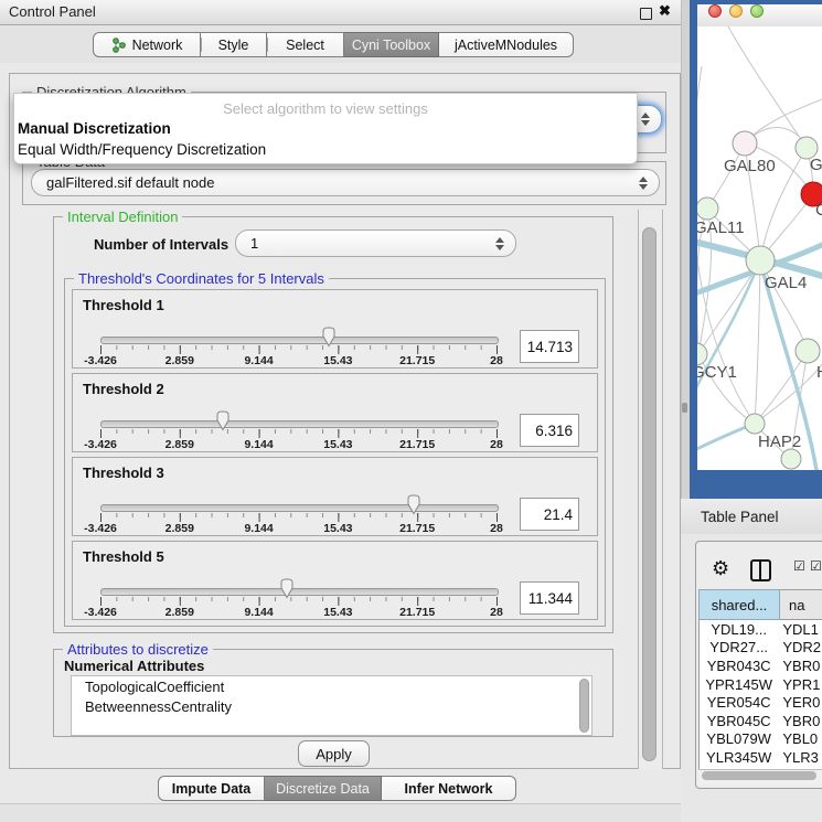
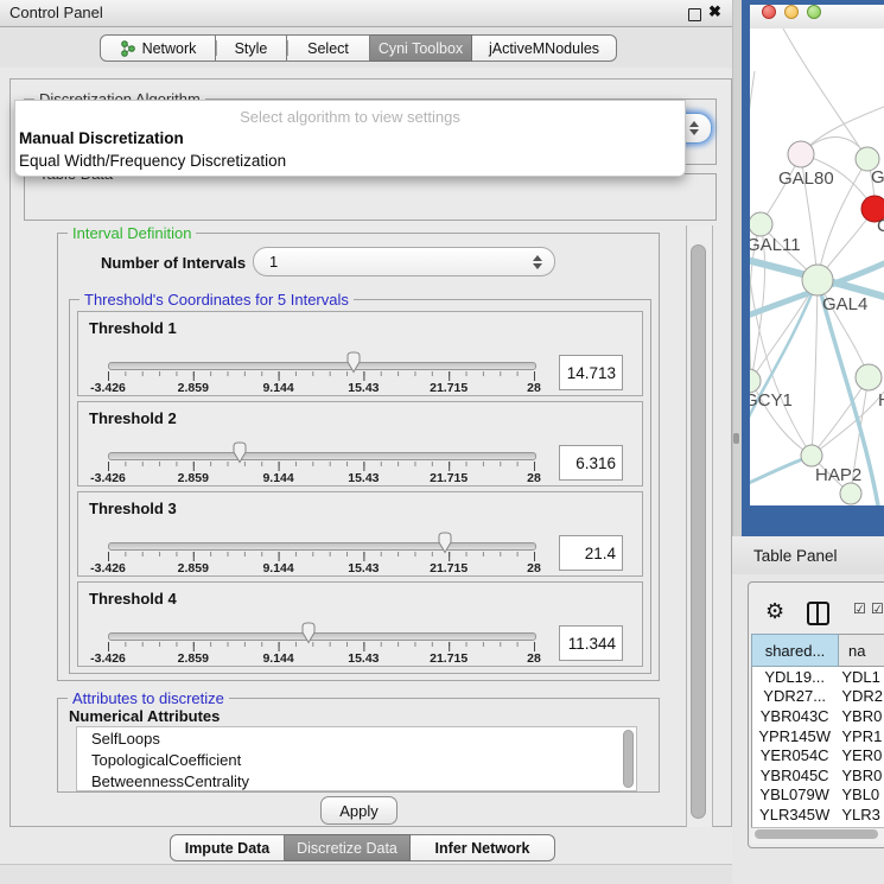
  Control Panel
  ✖
  Network
  Style
  Select
  Cyni Toolbox
  jActiveMNodules
  Select algorithm to view settings
  Manual Discretization
  Equal Width/Frequency Discretization
- galFiltered.sif default node
  Interval Definition
  Number of Intervals
  1
  Threshold's Coordinates for 5 Intervals
  Threshold 1
  -3.426
  2.859
  9.144
  15.43
  21.715
  28
  14.713
  Threshold 2
  -3.426
  2.859
  9.144
  15.43
  21.715
  28
  6.316
  Threshold 3
  -3.426
  2.859
  9.144
  15.43
  21.715
  28
  21.4
- Threshold 5
+ Threshold 4
  -3.426
  2.859
  9.144
  15.43
  21.715
  28
  11.344
  Attributes to discretize
  Numerical Attributes
+ SelfLoops
  TopologicalCoefficient
  BetweennessCentrality
  Apply
  Impute Data
  Discretize Data
  Infer Network
  GAL80
  C
  GAL11
  GAL4
  GCY1
  HAP2
  Table Panel
  ⚙
  ☑
  ☑
  shared...
  na
  YDL19...
  YDL1
  YDR27...
  YDR2
  YBR043C
  YBR0
  YPR145W
  YPR1
  YER054C
  YER0
  YBR045C
  YBR0
  YBL079W
  YBL0
  YLR345W
  YLR3
